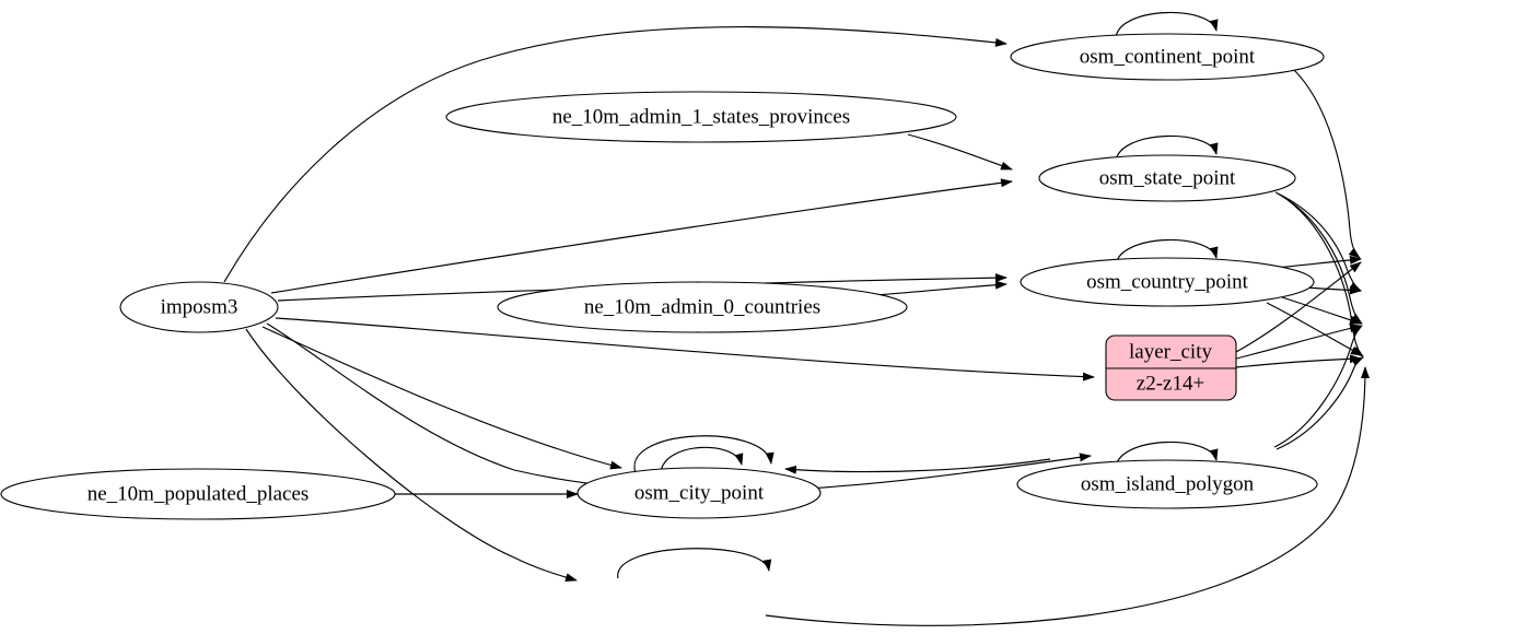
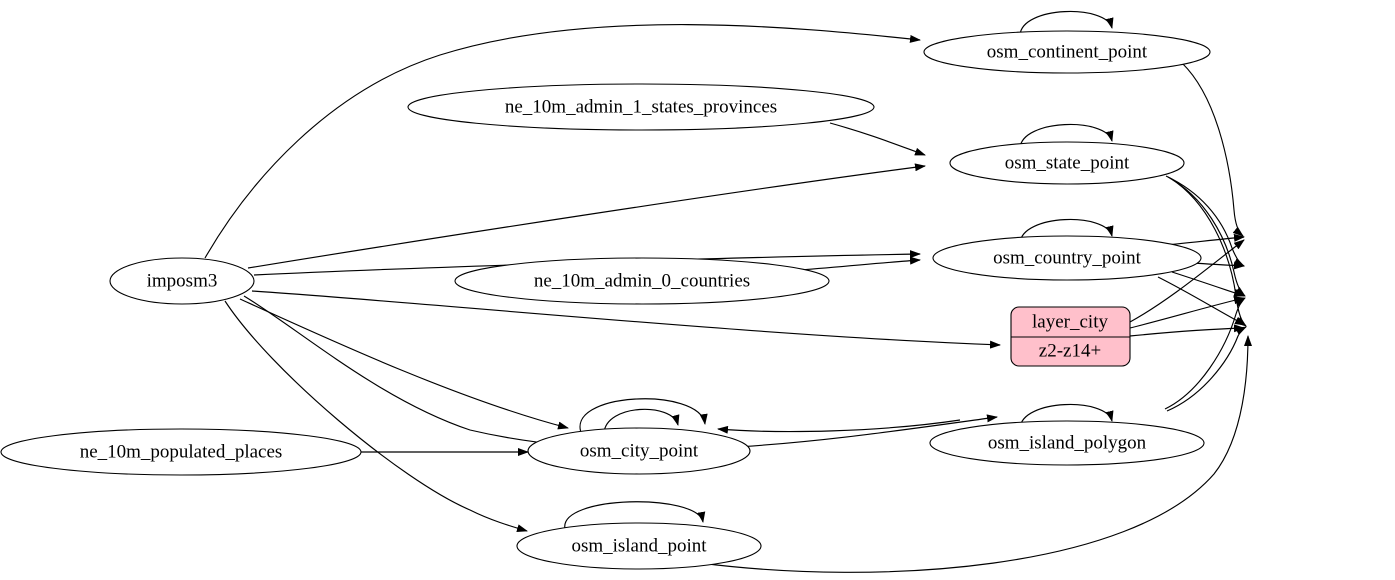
  imposm3
  ne_10m_admin_1_states_provinces
  ne_10m_admin_0_countries
  ne_10m_populated_places
  osm_continent_point
  osm_state_point
  osm_country_point
  osm_city_point
  osm_island_polygon
+ osm_island_point
  layer_city
  z2-z14+
